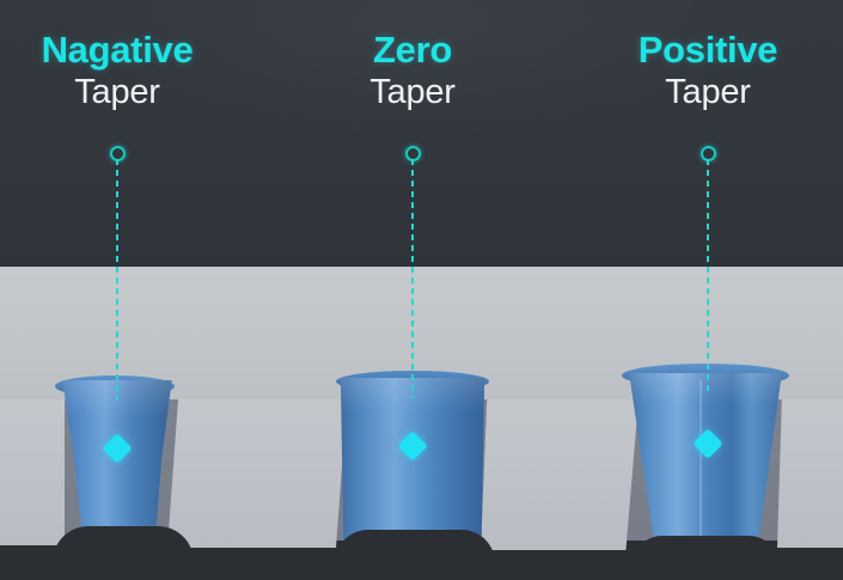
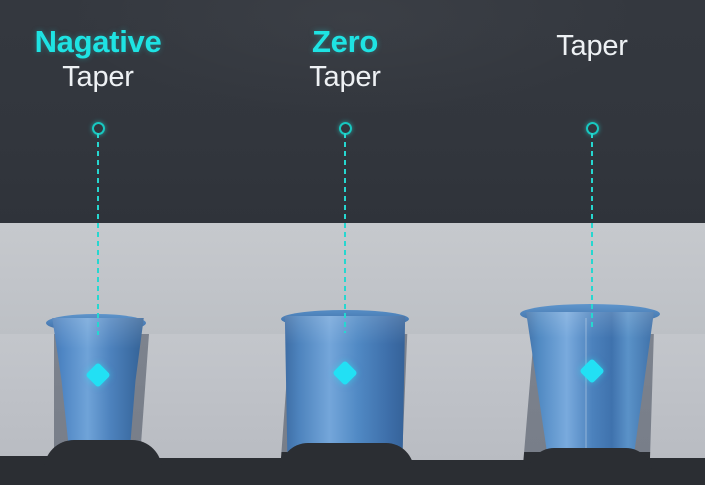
  Nagative
  Taper
  Zero
  Taper
- Positive
  Taper
